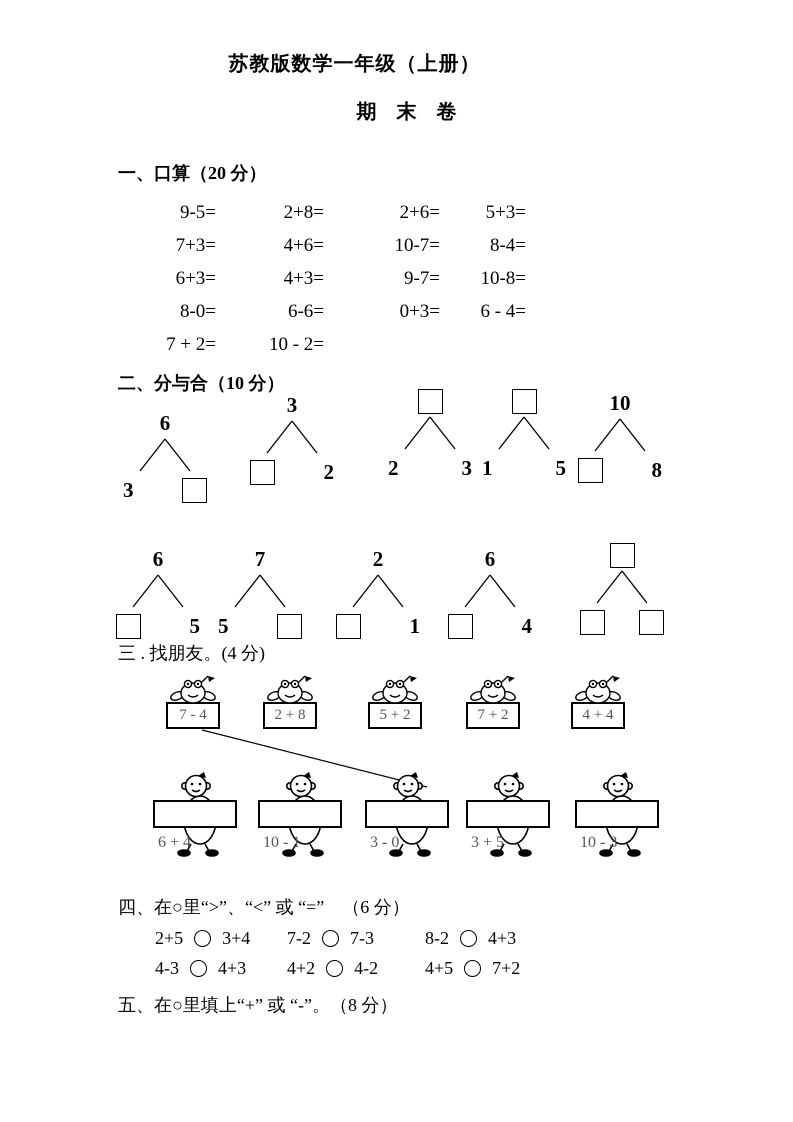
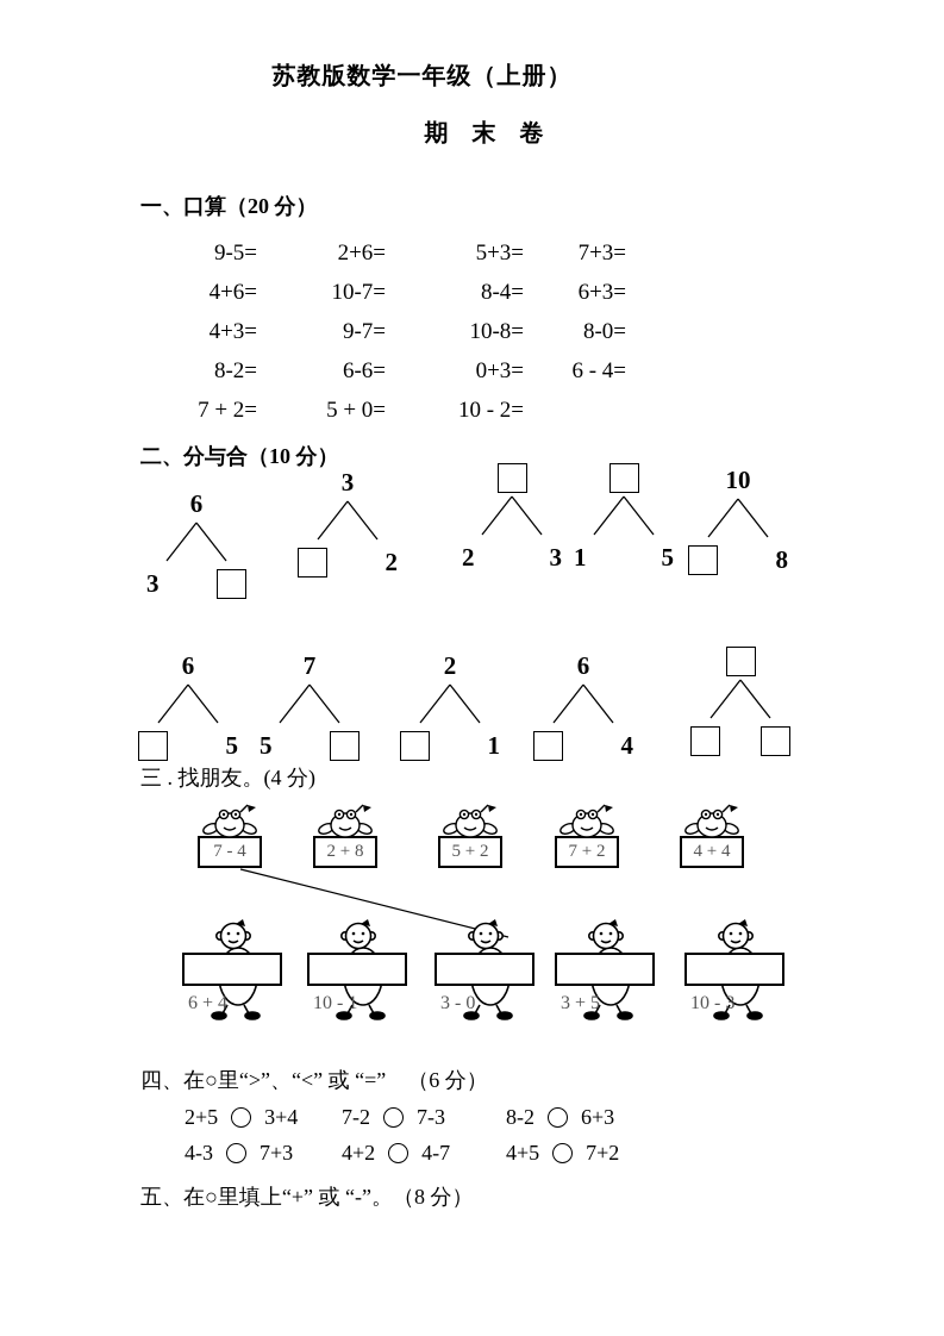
  苏教版数学一年级（上册）
  期 末 卷
  一、口算（20 分）
  9-5=
- 2+8=
  2+6=
  5+3=
  7+3=
  4+6=
  10-7=
  8-4=
  6+3=
  4+3=
  9-7=
  10-8=
  8-0=
+ 8-2=
  6-6=
  0+3=
  6 - 4=
  7 + 2=
+ 5 + 0=
  10 - 2=
  二、分与合（10 分）
  6
  3
  3
  2
  2
  3
  1
  5
  10
  8
  6
  5
  7
  5
  2
  1
  6
  4
  三 . 找朋友。(4 分)
  7 - 4
  2 + 8
  5 + 2
  7 + 2
  4 + 4
  6 + 4
  10 - 1
  3 - 0
  3 + 5
  10 - 3
  四、在○里“>”、“<” 或 “=” （6 分）
  2+5 3+4
  7-2 7-3
- 8-2 4+3
+ 8-2 6+3
- 4-3 4+3
+ 4-3 7+3
- 4+2 4-2
+ 4+2 4-7
  4+5 7+2
  五、在○里填上“+” 或 “-”。（8 分）
